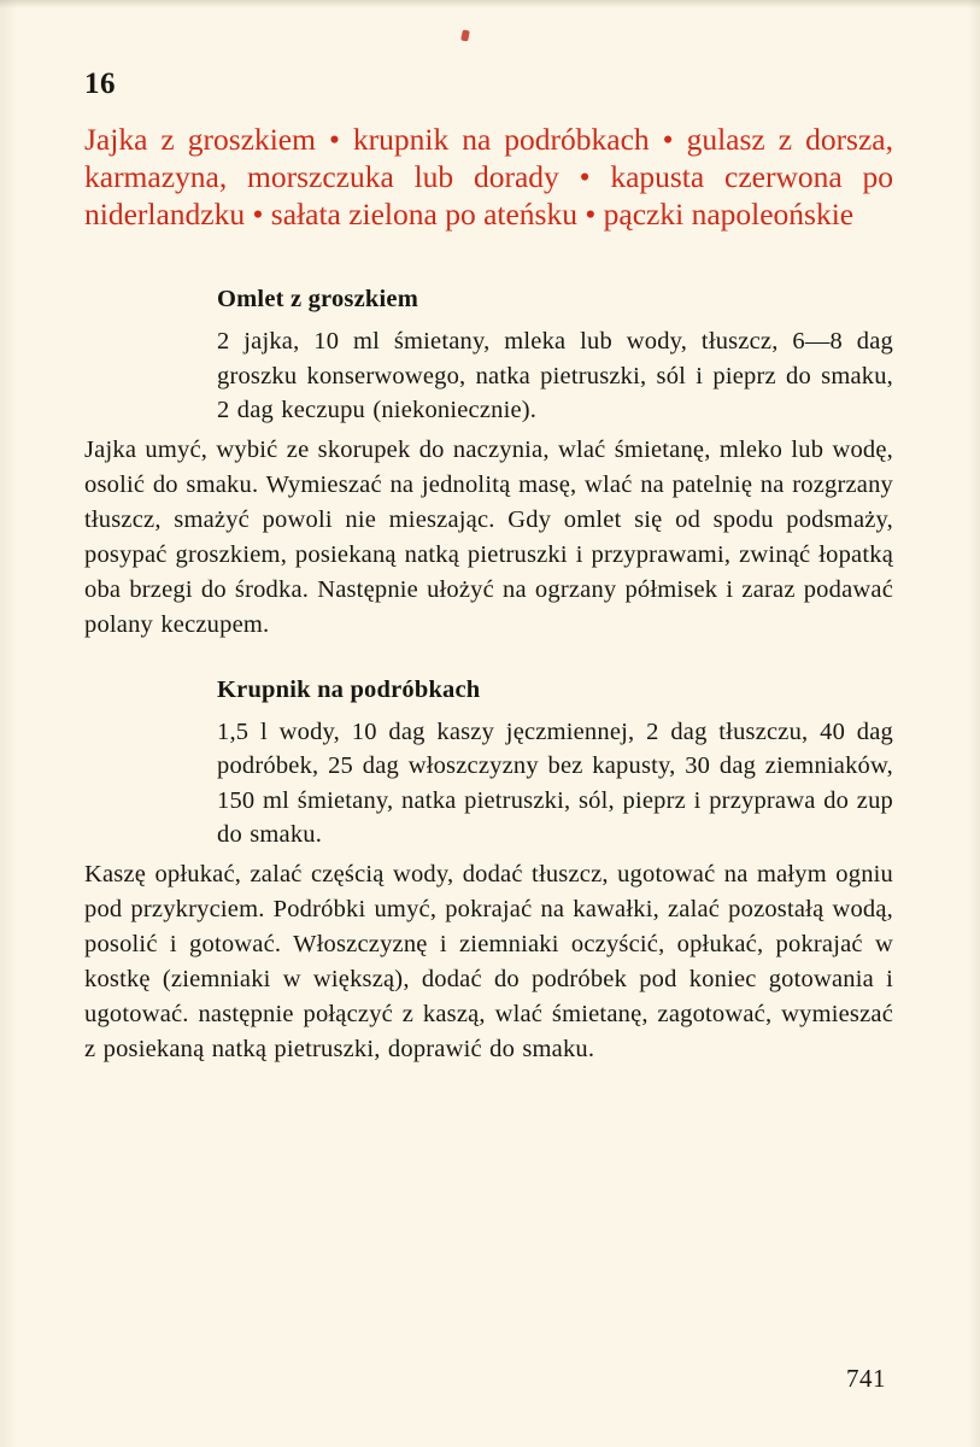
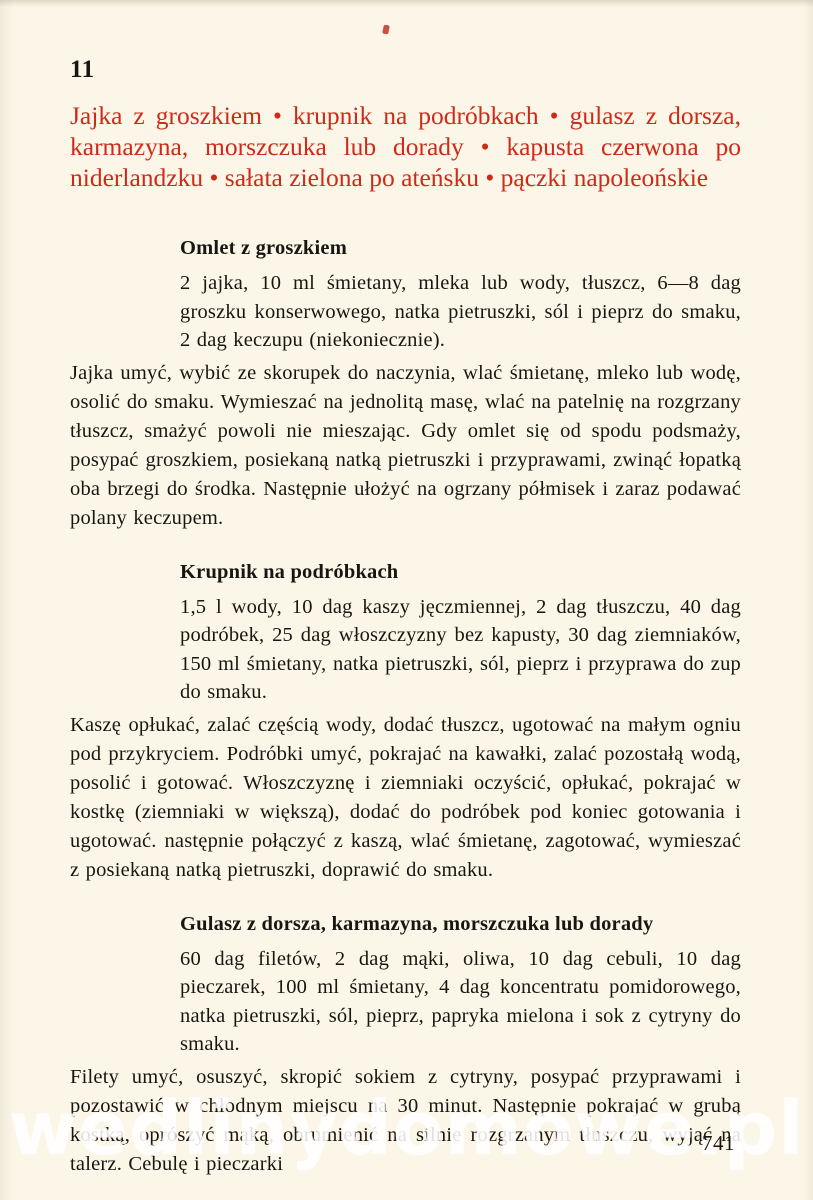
- 16
+ 11
  Jajka z groszkiem • krupnik na podróbkach • gulasz z dorsza, karmazyna, morszczuka lub dorady • kapusta czerwona po niderlandzku • sałata zielona po ateńsku • pączki napoleońskie
  Omlet z groszkiem
  2 jajka, 10 ml śmietany, mleka lub wody, tłuszcz, 6—8 dag groszku konserwowego, natka pietruszki, sól i pieprz do smaku, 2 dag keczupu (niekoniecznie).
  Jajka umyć, wybić ze skorupek do naczynia, wlać śmietanę, mleko lub wodę, osolić do smaku. Wymieszać na jednolitą masę, wlać na patelnię na rozgrzany tłuszcz, smażyć powoli nie mieszając. Gdy omlet się od spodu podsmaży, posypać groszkiem, posiekaną natką pietruszki i przyprawami, zwinąć łopatką oba brzegi do środka. Następnie ułożyć na ogrzany półmisek i zaraz podawać polany keczupem.
  Krupnik na podróbkach
  1,5 l wody, 10 dag kaszy jęczmiennej, 2 dag tłuszczu, 40 dag podróbek, 25 dag włoszczyzny bez kapusty, 30 dag ziemniaków, 150 ml śmietany, natka pietruszki, sól, pieprz i przyprawa do zup do smaku.
  Kaszę opłukać, zalać częścią wody, dodać tłuszcz, ugotować na małym ogniu pod przykryciem. Podróbki umyć, pokrajać na kawałki, zalać pozostałą wodą, posolić i gotować. Włoszczyznę i ziemniaki oczyścić, opłukać, pokrajać w kostkę (ziemniaki w większą), dodać do podróbek pod koniec gotowania i ugotować. następnie połączyć z kaszą, wlać śmietanę, zagotować, wymieszać z posiekaną natką pietruszki, doprawić do smaku.
+ Gulasz z dorsza, karmazyna, morszczuka lub dorady
+ 60 dag filetów, 2 dag mąki, oliwa, 10 dag cebuli, 10 dag pieczarek, 100 ml śmietany, 4 dag koncentratu pomidorowego, natka pietruszki, sól, pieprz, papryka mielona i sok z cytryny do smaku.
+ Filety umyć, osuszyć, skropić sokiem z cytryny, posypać przyprawami i pozostawić w chłodnym miejscu na 30 minut. Następnie pokrajać w grubą kostką, oprószyć mąką, obrumienić na silnie rozgrzanym tłuszczu, wyjąć na talerz. Cebulę i pieczarki
+ wedlinydomowe.pl
  741
